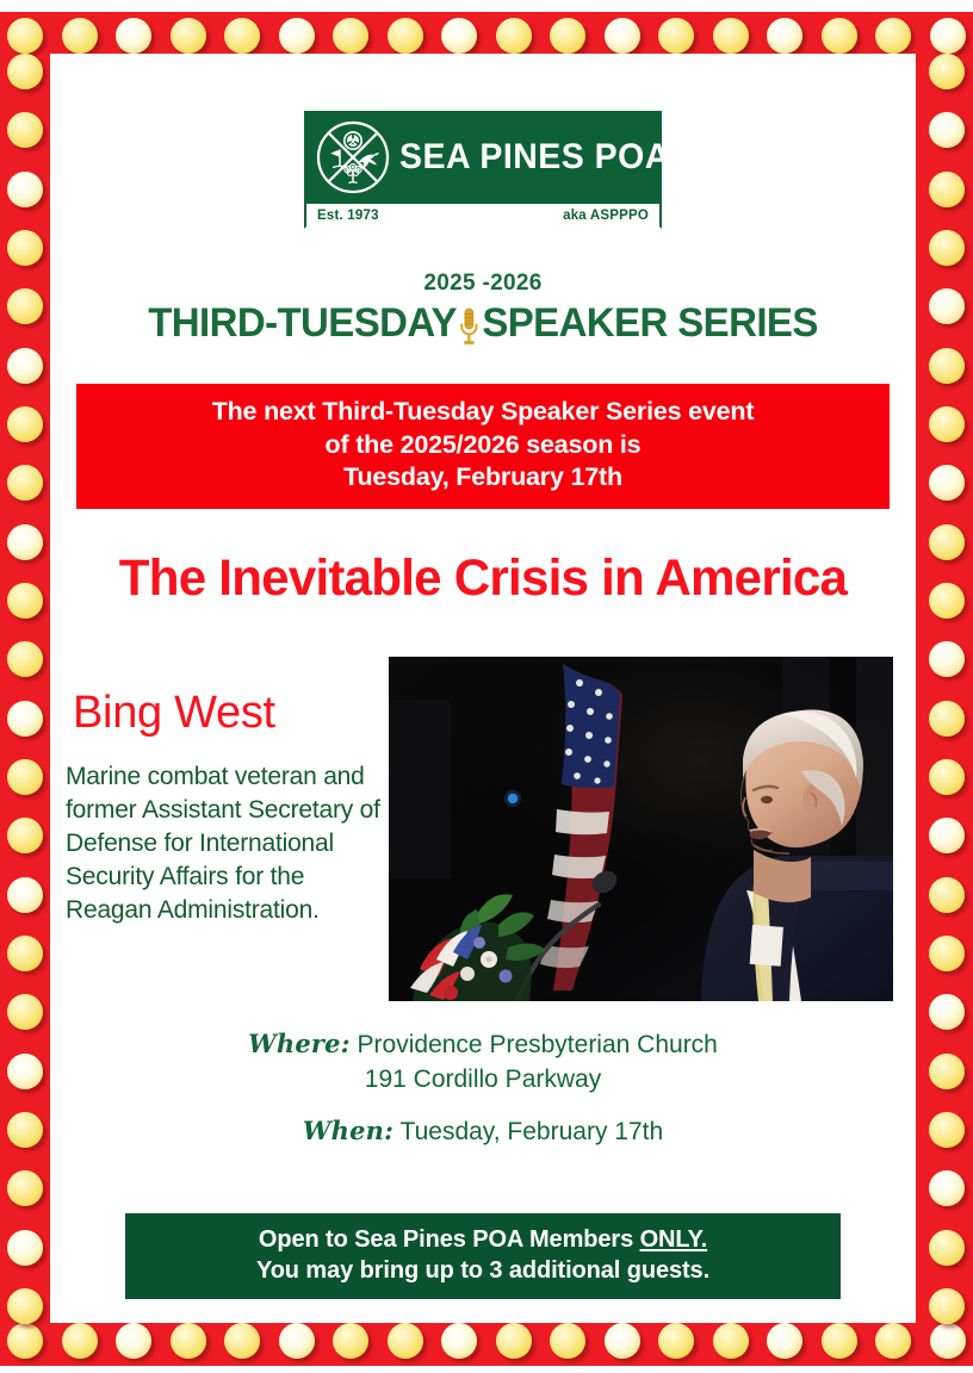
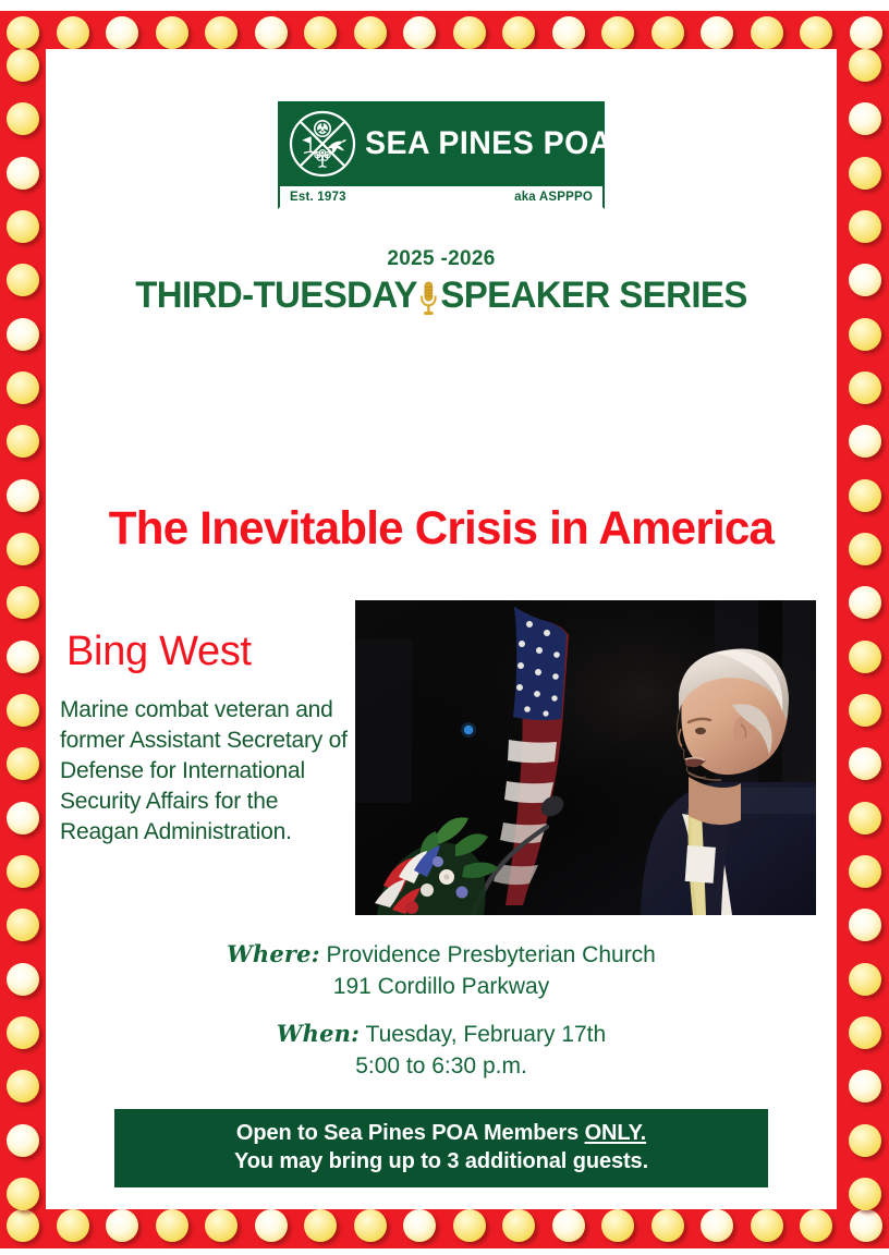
  SEA PINES POA
  Est. 1973
  aka ASPPPO
  2025 -2026
  THIRD-TUESDAY
  SPEAKER SERIES
- The next Third-Tuesday Speaker Series event
- of the 2025/2026 season is
- Tuesday, February 17th
  The Inevitable Crisis in America
  Bing West
  Marine combat veteran and former Assistant Secretary of Defense for International Security Affairs for the Reagan Administration.
  Where: Providence Presbyterian Church
  191 Cordillo Parkway
  When: Tuesday, February 17th
+ 5:00 to 6:30 p.m.
  Open to Sea Pines POA Members ONLY.
  You may bring up to 3 additional guests.
